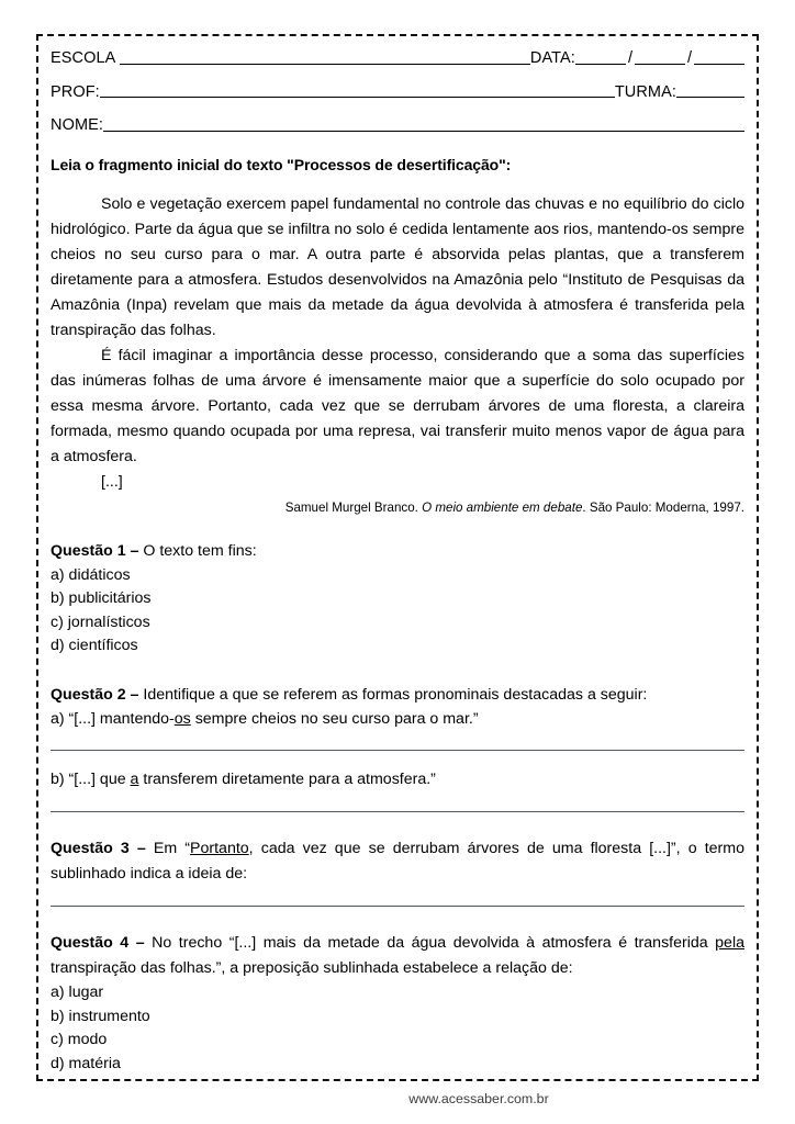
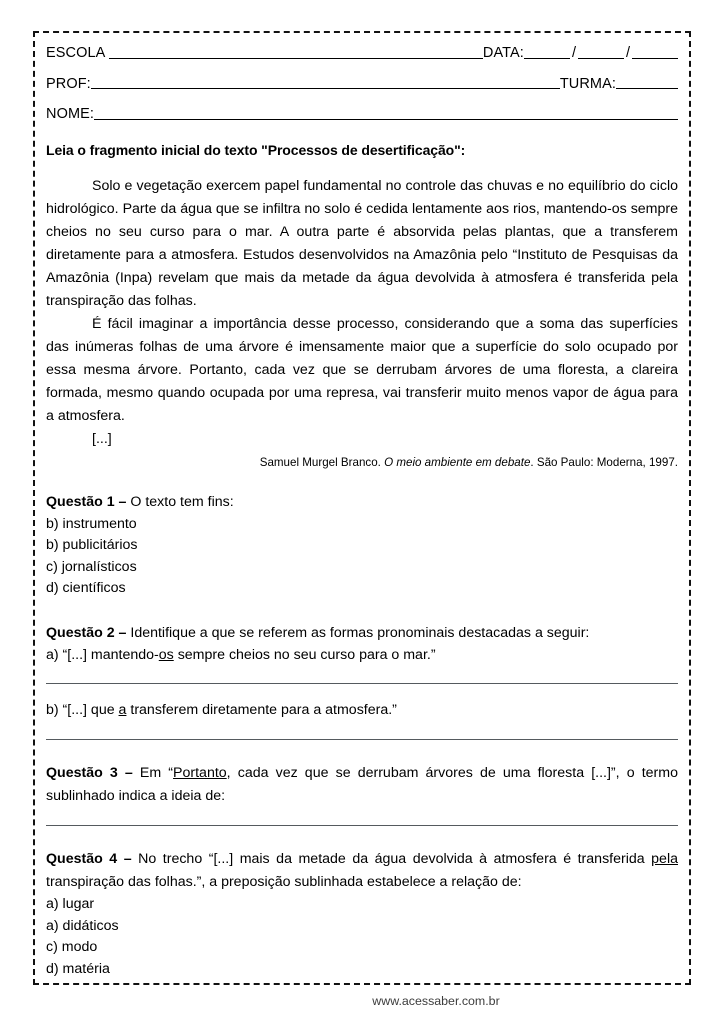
  ESCOLA
  DATA:
  /
  /
  PROF:
  TURMA:
  NOME:
  Leia o fragmento inicial do texto "Processos de desertificação":
  Solo e vegetação exercem papel fundamental no controle das chuvas e no equilíbrio do ciclo hidrológico. Parte da água que se infiltra no solo é cedida lentamente aos rios, mantendo-os sempre cheios no seu curso para o mar. A outra parte é absorvida pelas plantas, que a transferem diretamente para a atmosfera. Estudos desenvolvidos na Amazônia pelo “Instituto de Pesquisas da Amazônia (Inpa) revelam que mais da metade da água devolvida à atmosfera é transferida pela transpiração das folhas.
  É fácil imaginar a importância desse processo, considerando que a soma das superfícies das inúmeras folhas de uma árvore é imensamente maior que a superfície do solo ocupado por essa mesma árvore. Portanto, cada vez que se derrubam árvores de uma floresta, a clareira formada, mesmo quando ocupada por uma represa, vai transferir muito menos vapor de água para a atmosfera.
  [...]
  Samuel Murgel Branco. O meio ambiente em debate. São Paulo: Moderna, 1997.
  Questão 1 – O texto tem fins:
- a) didáticos
+ b) instrumento
  b) publicitários
  c) jornalísticos
  d) científicos
  Questão 2 – Identifique a que se referem as formas pronominais destacadas a seguir:
  a) “[...] mantendo-os sempre cheios no seu curso para o mar.”
  b) “[...] que a transferem diretamente para a atmosfera.”
  Questão 3 – Em “Portanto, cada vez que se derrubam árvores de uma floresta [...]”, o termo sublinhado indica a ideia de:
  Questão 4 – No trecho “[...] mais da metade da água devolvida à atmosfera é transferida pela transpiração das folhas.”, a preposição sublinhada estabelece a relação de:
  a) lugar
- b) instrumento
+ a) didáticos
  c) modo
  d) matéria
  www.acessaber.com.br
